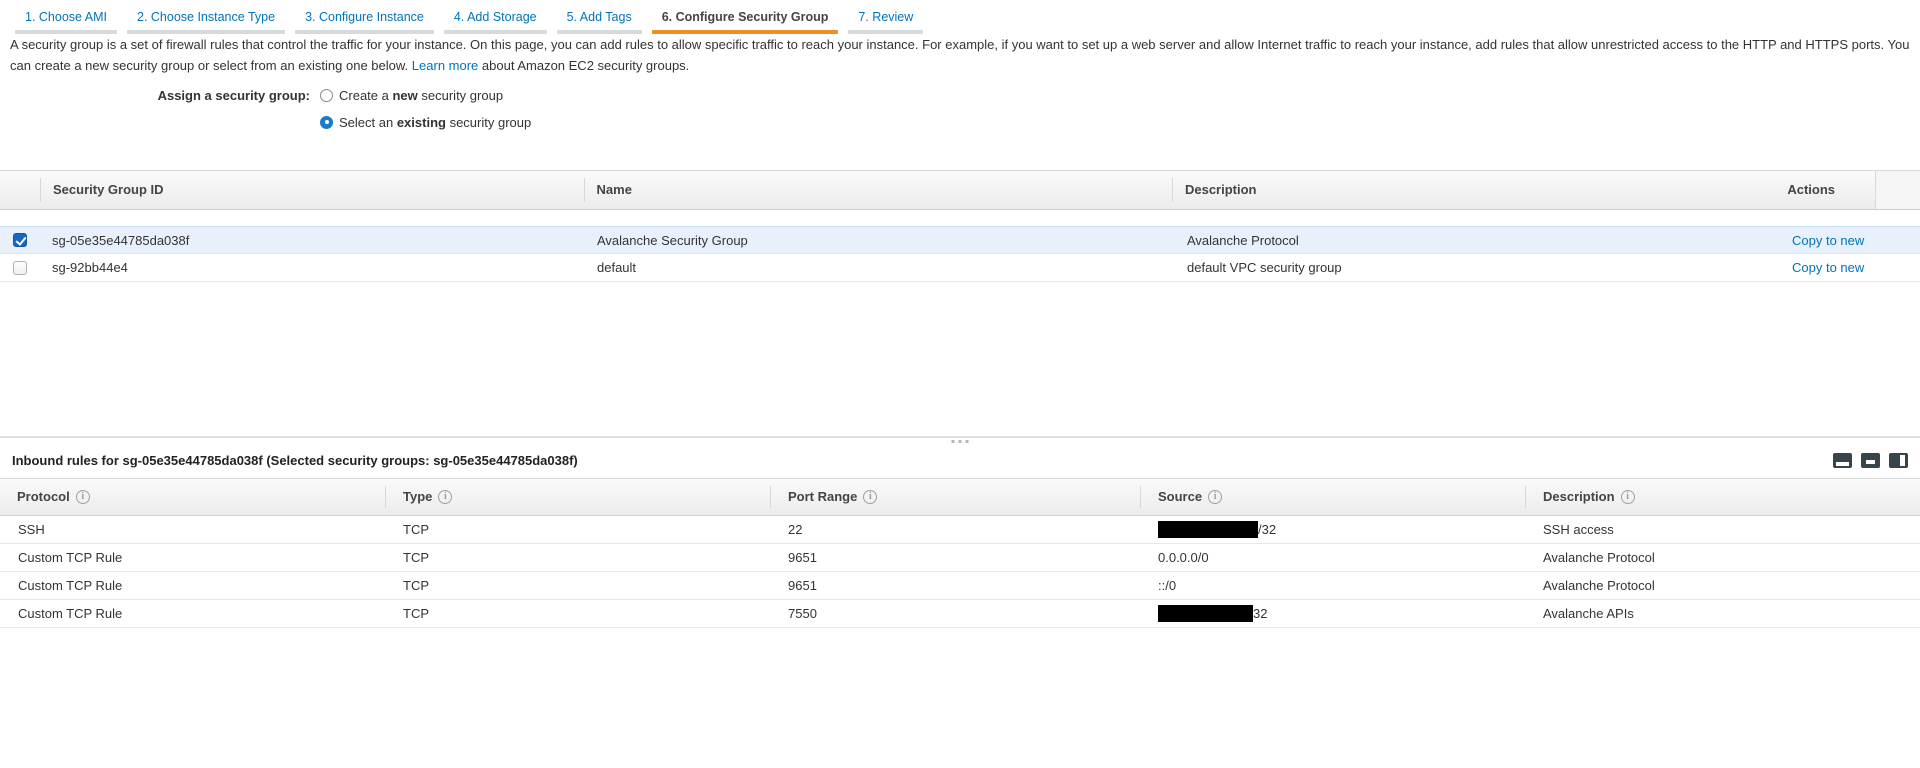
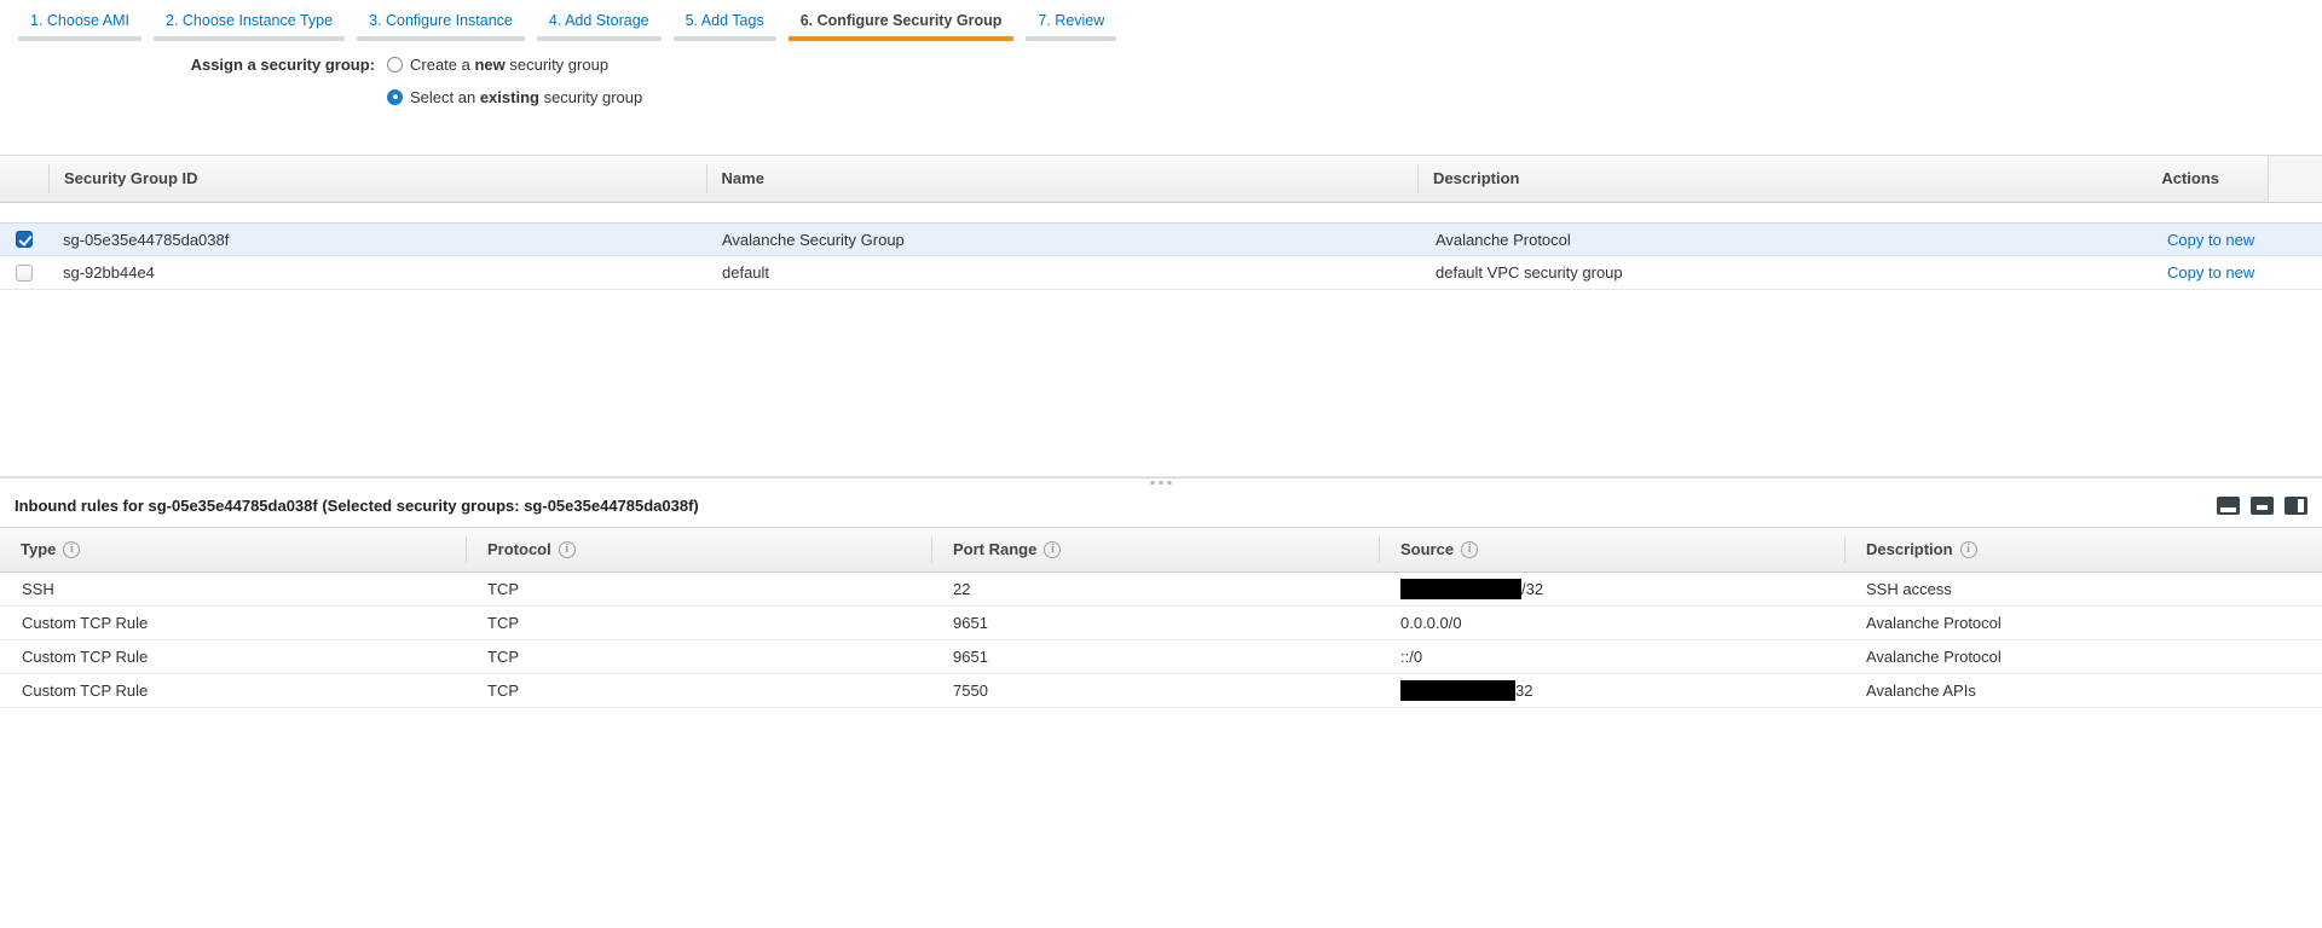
  1. Choose AMI
  2. Choose Instance Type
  3. Configure Instance
  4. Add Storage
  5. Add Tags
  6. Configure Security Group
  7. Review
- A security group is a set of firewall rules that control the traffic for your instance. On this page, you can add rules to allow specific traffic to reach your instance. For example, if you want to set up a web server and allow Internet traffic to reach your instance, add rules that allow unrestricted access to the HTTP and HTTPS ports. You can create a new security group or select from an existing one below. Learn more about Amazon EC2 security groups.
  Assign a security group:
  Create a new security group
  Select an existing security group
  Security Group ID
  Name
  Description
  Actions
  sg-05e35e44785da038f
  Avalanche Security Group
  Avalanche Protocol
  Copy to new
  sg-92bb44e4
  default
  default VPC security group
  Copy to new
  Inbound rules for sg-05e35e44785da038f (Selected security groups: sg-05e35e44785da038f)
- Protocol
+ Type
  i
- Type
+ Protocol
  i
  Port Range
  i
  Source
  i
  Description
  i
  SSH
  TCP
  22
  /32
  SSH access
  Custom TCP Rule
  TCP
  9651
  0.0.0.0/0
  Avalanche Protocol
  Custom TCP Rule
  TCP
  9651
  ::/0
  Avalanche Protocol
  Custom TCP Rule
  TCP
  7550
  32
  Avalanche APIs
